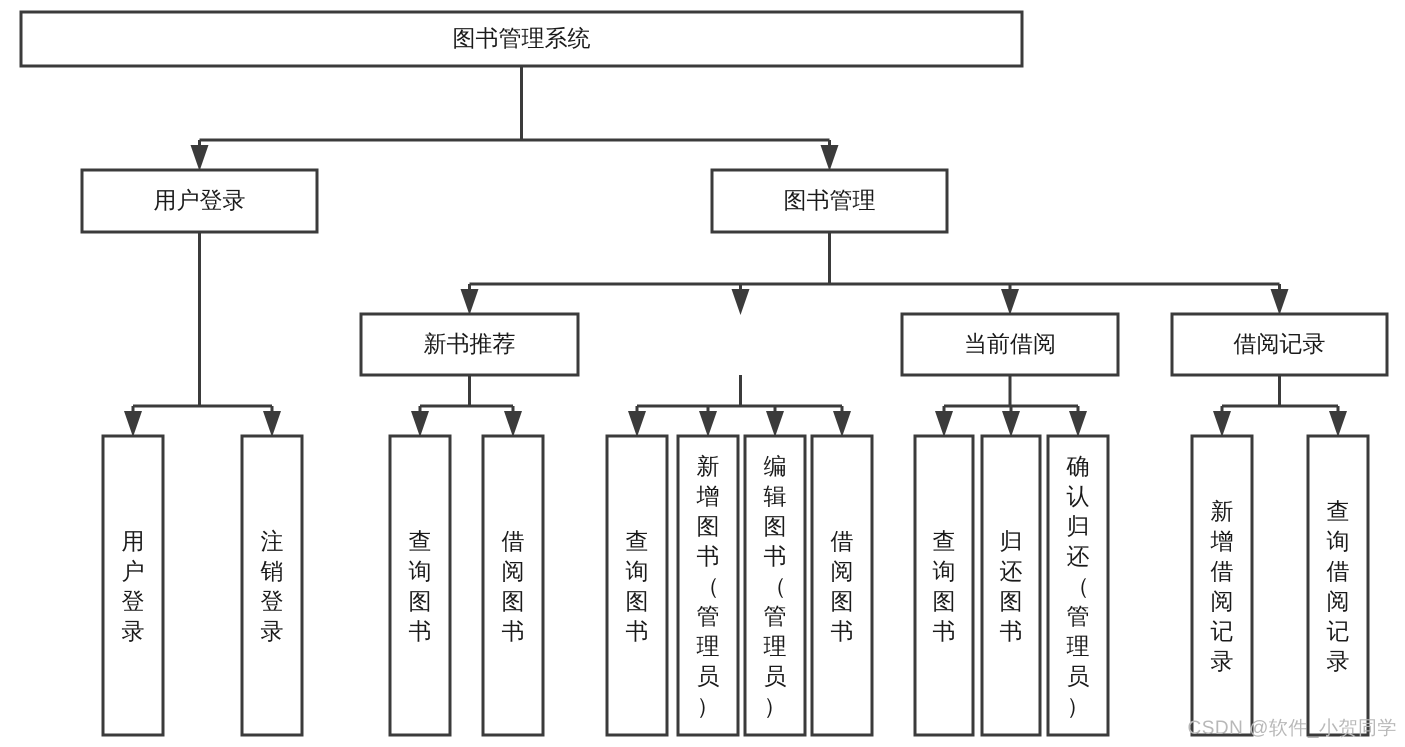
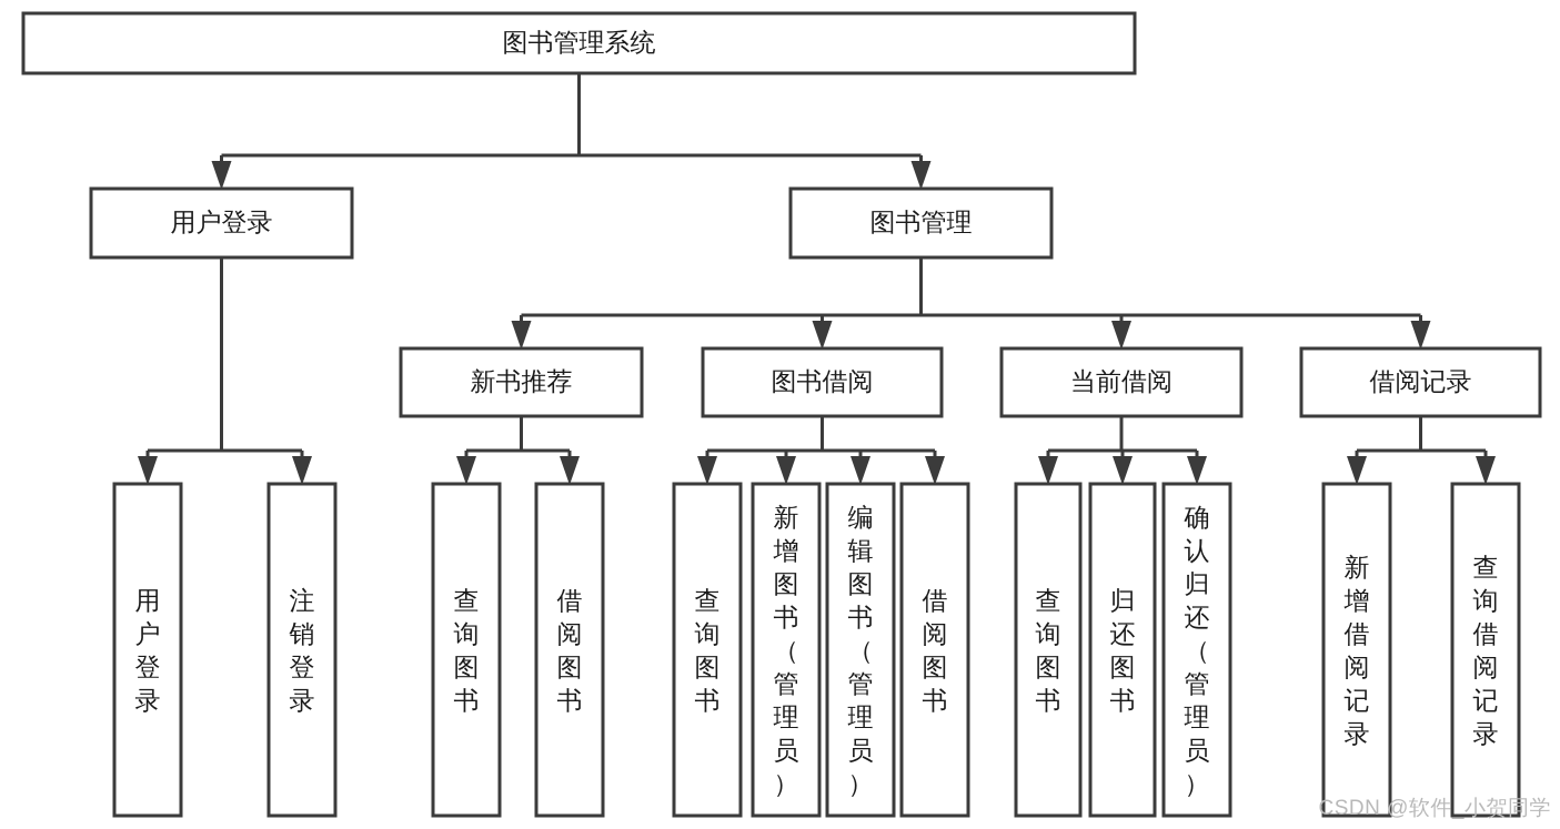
  图书管理系统
  用户登录
  图书管理
  新书推荐
+ 图书借阅
  当前借阅
  借阅记录
  用户登录
  注销登录
  查询图书
  借阅图书
  查询图书
  新增图书（管理员）
  编辑图书（管理员）
  借阅图书
  查询图书
  归还图书
  确认归还（管理员）
  新增借阅记录
  查询借阅记录
  CSDN @软件_小贺同学
